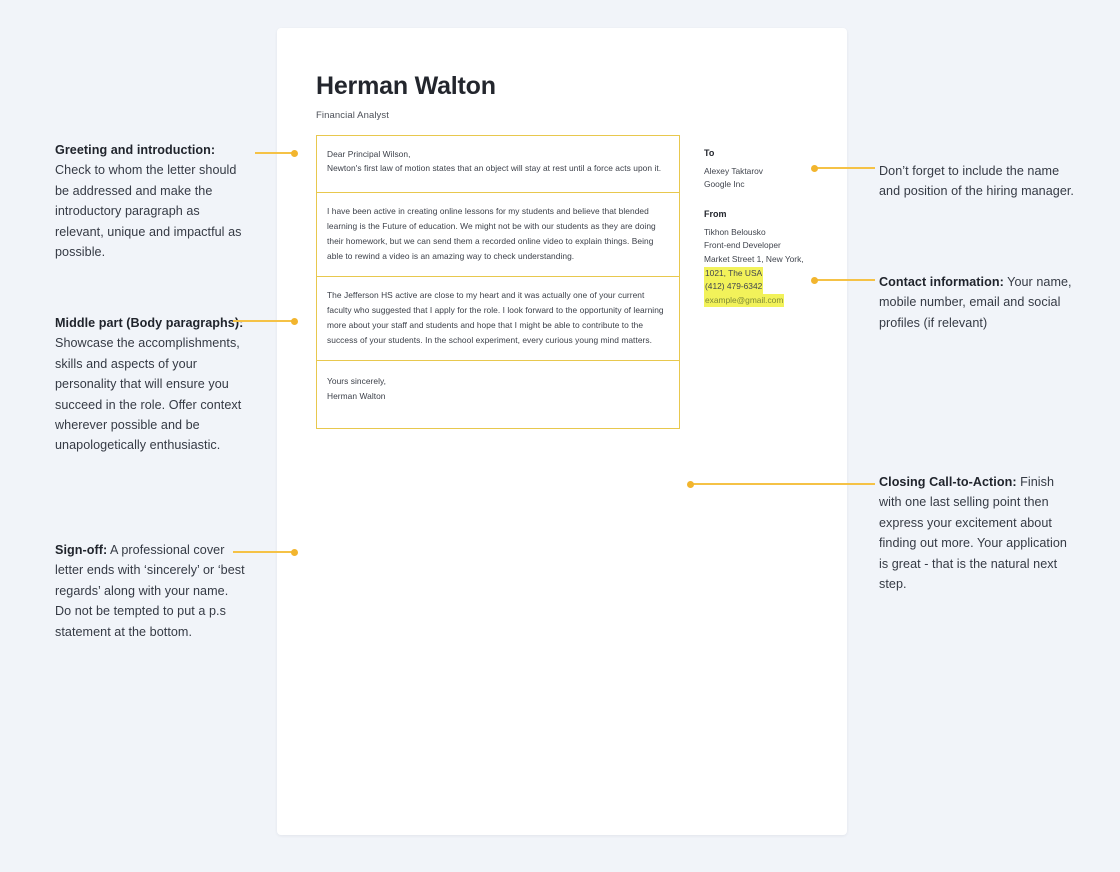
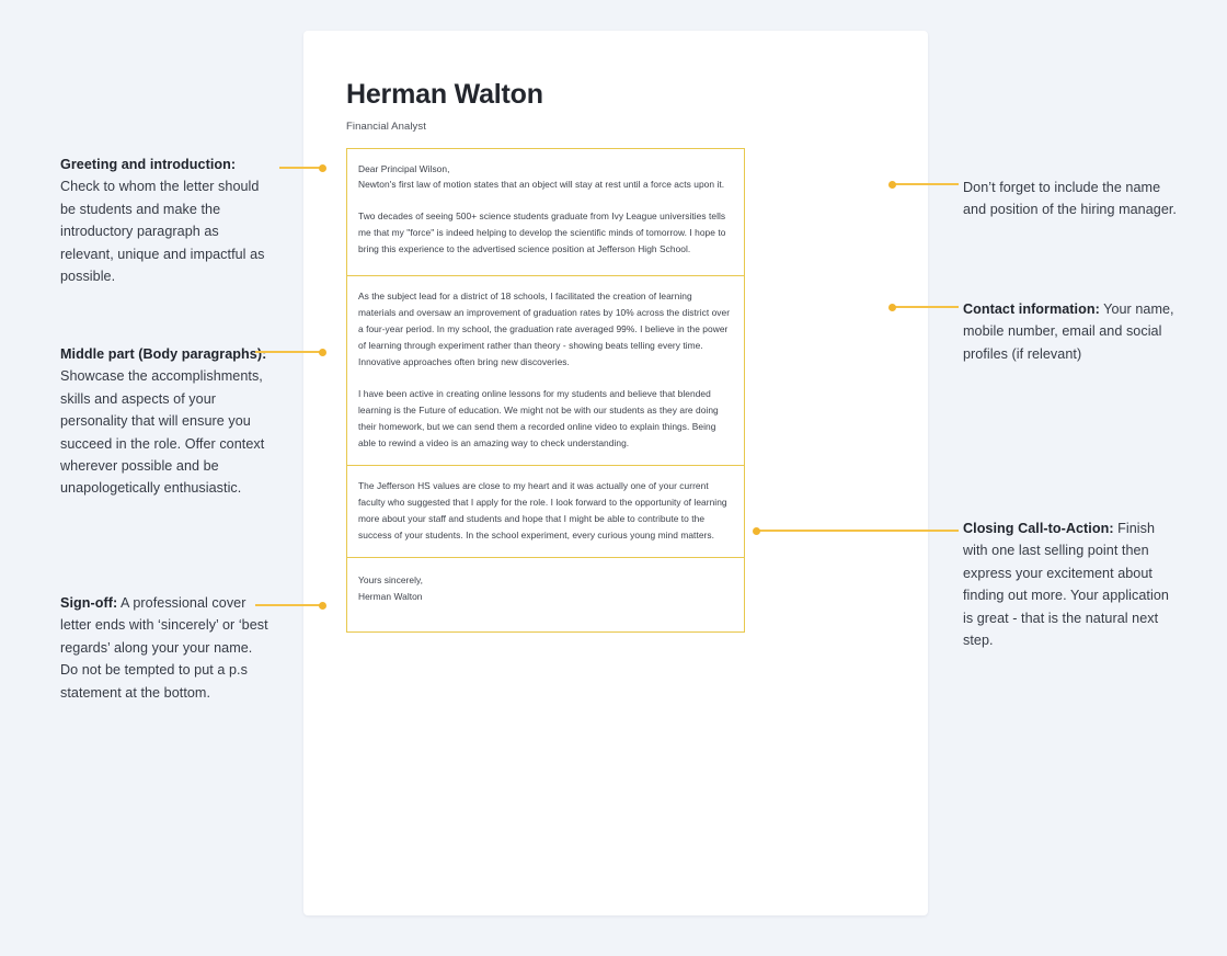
  Herman Walton
  Financial Analyst
  Dear Principal Wilson,
  Newton's first law of motion states that an object will stay at rest until a force acts upon it.
+ Two decades of seeing 500+ science students graduate from Ivy League universities tells me that my "force" is indeed helping to develop the scientific minds of tomorrow. I hope to bring this experience to the advertised science position at Jefferson High School.
+ As the subject lead for a district of 18 schools, I facilitated the creation of learning materials and oversaw an improvement of graduation rates by 10% across the district over a four-year period. In my school, the graduation rate averaged 99%. I believe in the power of learning through experiment rather than theory - showing beats telling every time. Innovative approaches often bring new discoveries.
  I have been active in creating online lessons for my students and believe that blended learning is the Future of education. We might not be with our students as they are doing their homework, but we can send them a recorded online video to explain things. Being able to rewind a video is an amazing way to check understanding.
- The Jefferson HS active are close to my heart and it was actually one of your current faculty who suggested that I apply for the role. I look forward to the opportunity of learning more about your staff and students and hope that I might be able to contribute to the success of your students. In the school experiment, every curious young mind matters.
+ The Jefferson HS values are close to my heart and it was actually one of your current faculty who suggested that I apply for the role. I look forward to the opportunity of learning more about your staff and students and hope that I might be able to contribute to the success of your students. In the school experiment, every curious young mind matters.
  Yours sincerely,
  Herman Walton
- To
- Alexey Taktarov
- Google Inc
- From
- Tikhon Belousko
- Front-end Developer
- Market Street 1, New York,
- 1021, The USA
- (412) 479-6342
- example@gmail.com
- Greeting and introduction: Check to whom the letter should be addressed and make the introductory paragraph as relevant, unique and impactful as possible.
+ Greeting and introduction: Check to whom the letter should be students and make the introductory paragraph as relevant, unique and impactful as possible.
  Middle part (Body paragraphs): Showcase the accomplishments, skills and aspects of your personality that will ensure you succeed in the role. Offer context wherever possible and be unapologetically enthusiastic.
- Sign-off: A professional cover letter ends with ‘sincerely’ or ‘best regards’ along with your name. Do not be tempted to put a p.s statement at the bottom.
+ Sign-off: A professional cover letter ends with ‘sincerely’ or ‘best regards’ along your your name. Do not be tempted to put a p.s statement at the bottom.
  Don’t forget to include the name and position of the hiring manager.
  Contact information: Your name, mobile number, email and social profiles (if relevant)
  Closing Call-to-Action: Finish with one last selling point then express your excitement about finding out more. Your application is great - that is the natural next step.
